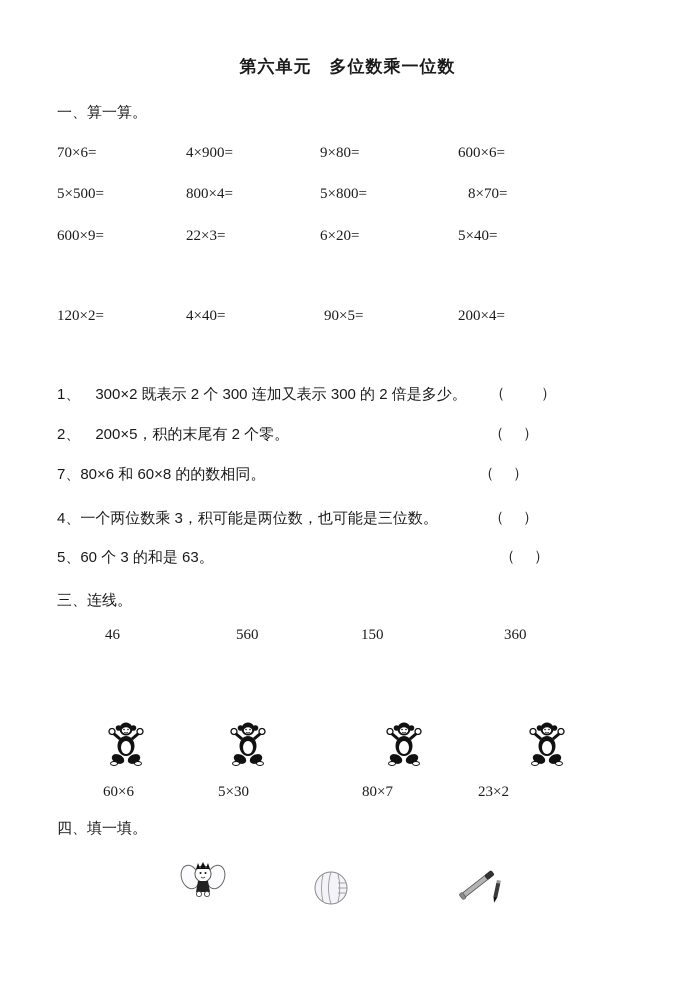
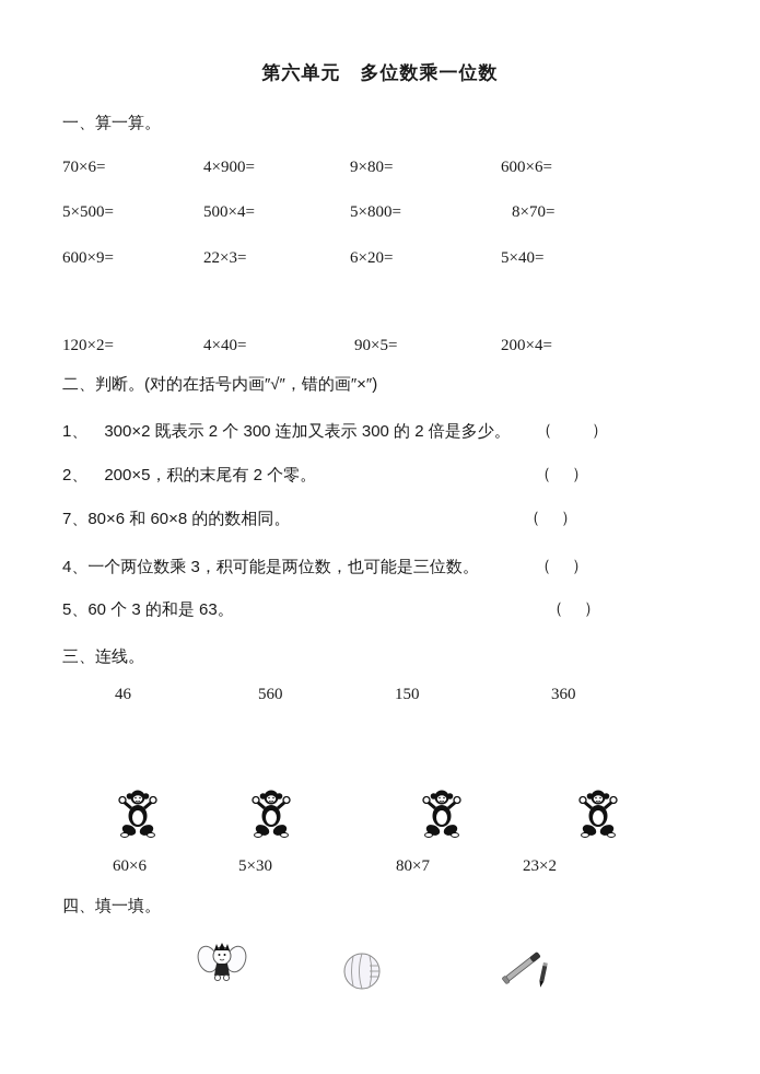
  第六单元 多位数乘一位数
  一、算一算。
  70×6=
  4×900=
  9×80=
  600×6=
  5×500=
- 800×4=
+ 500×4=
  5×800=
  8×70=
  600×9=
  22×3=
  6×20=
  5×40=
  120×2=
  4×40=
  90×5=
  200×4=
+ 二、判断。(对的在括号内画″√″，错的画″×″)
  1、 300×2 既表示 2 个 300 连加又表示 300 的 2 倍是多少。
  （ ）
  2、 200×5，积的末尾有 2 个零。
  （ ）
  7、80×6 和 60×8 的的数相同。
  （ ）
  4、一个两位数乘 3，积可能是两位数，也可能是三位数。
  （ ）
  5、60 个 3 的和是 63。
  （ ）
  三、连线。
  46
  560
  150
  360
  60×6
  5×30
  80×7
  23×2
  四、填一填。
